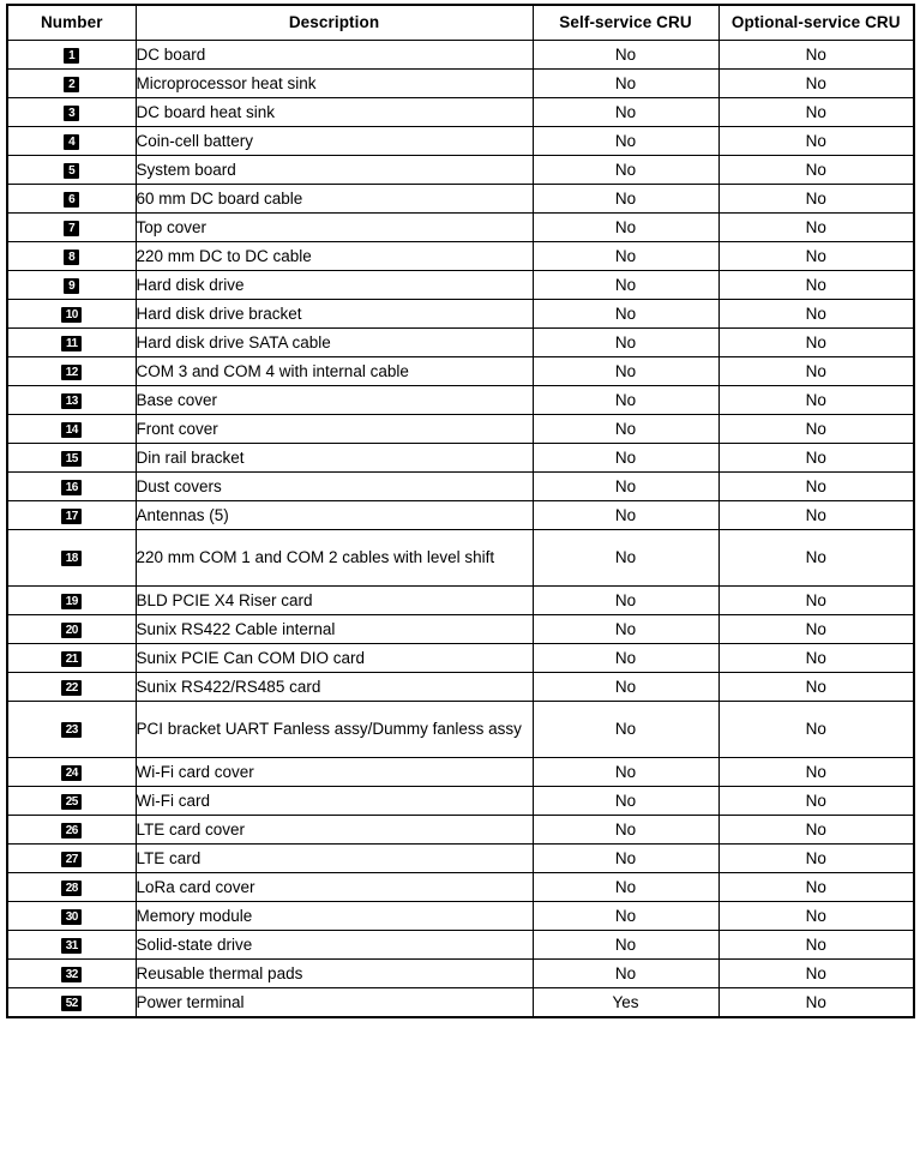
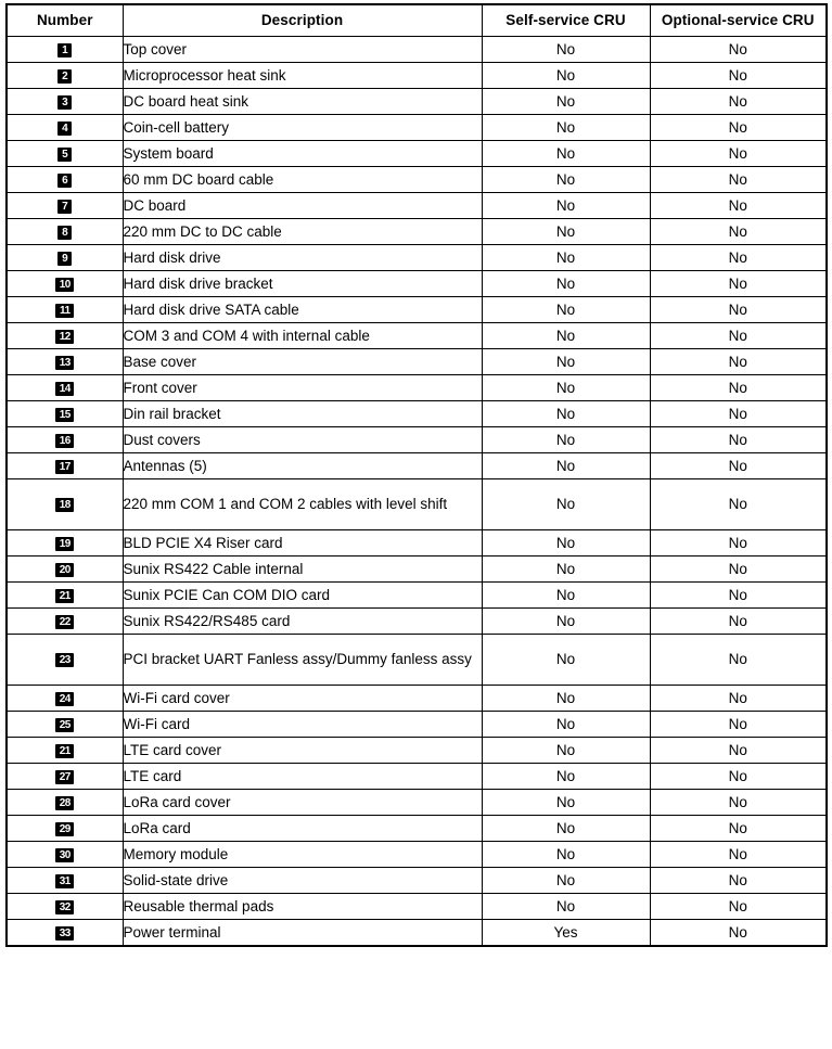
  Number	Description	Self-service CRU	Optional-service CRU
- 1	DC board	No	No
+ 1	Top cover	No	No
  2	Microprocessor heat sink	No	No
  3	DC board heat sink	No	No
  4	Coin-cell battery	No	No
  5	System board	No	No
  6	60 mm DC board cable	No	No
- 7	Top cover	No	No
+ 7	DC board	No	No
  8	220 mm DC to DC cable	No	No
  9	Hard disk drive	No	No
  10	Hard disk drive bracket	No	No
  11	Hard disk drive SATA cable	No	No
  12	COM 3 and COM 4 with internal cable	No	No
  13	Base cover	No	No
  14	Front cover	No	No
  15	Din rail bracket	No	No
  16	Dust covers	No	No
  17	Antennas (5)	No	No
  18	220 mm COM 1 and COM 2 cables with level shift	No	No
  19	BLD PCIE X4 Riser card	No	No
  20	Sunix RS422 Cable internal	No	No
  21	Sunix PCIE Can COM DIO card	No	No
  22	Sunix RS422/RS485 card	No	No
  23	PCI bracket UART Fanless assy/Dummy fanless assy	No	No
  24	Wi-Fi card cover	No	No
  25	Wi-Fi card	No	No
- 26	LTE card cover	No	No
+ 21	LTE card cover	No	No
  27	LTE card	No	No
  28	LoRa card cover	No	No
+ 29	LoRa card	No	No
  30	Memory module	No	No
  31	Solid-state drive	No	No
  32	Reusable thermal pads	No	No
- 52	Power terminal	Yes	No
+ 33	Power terminal	Yes	No
